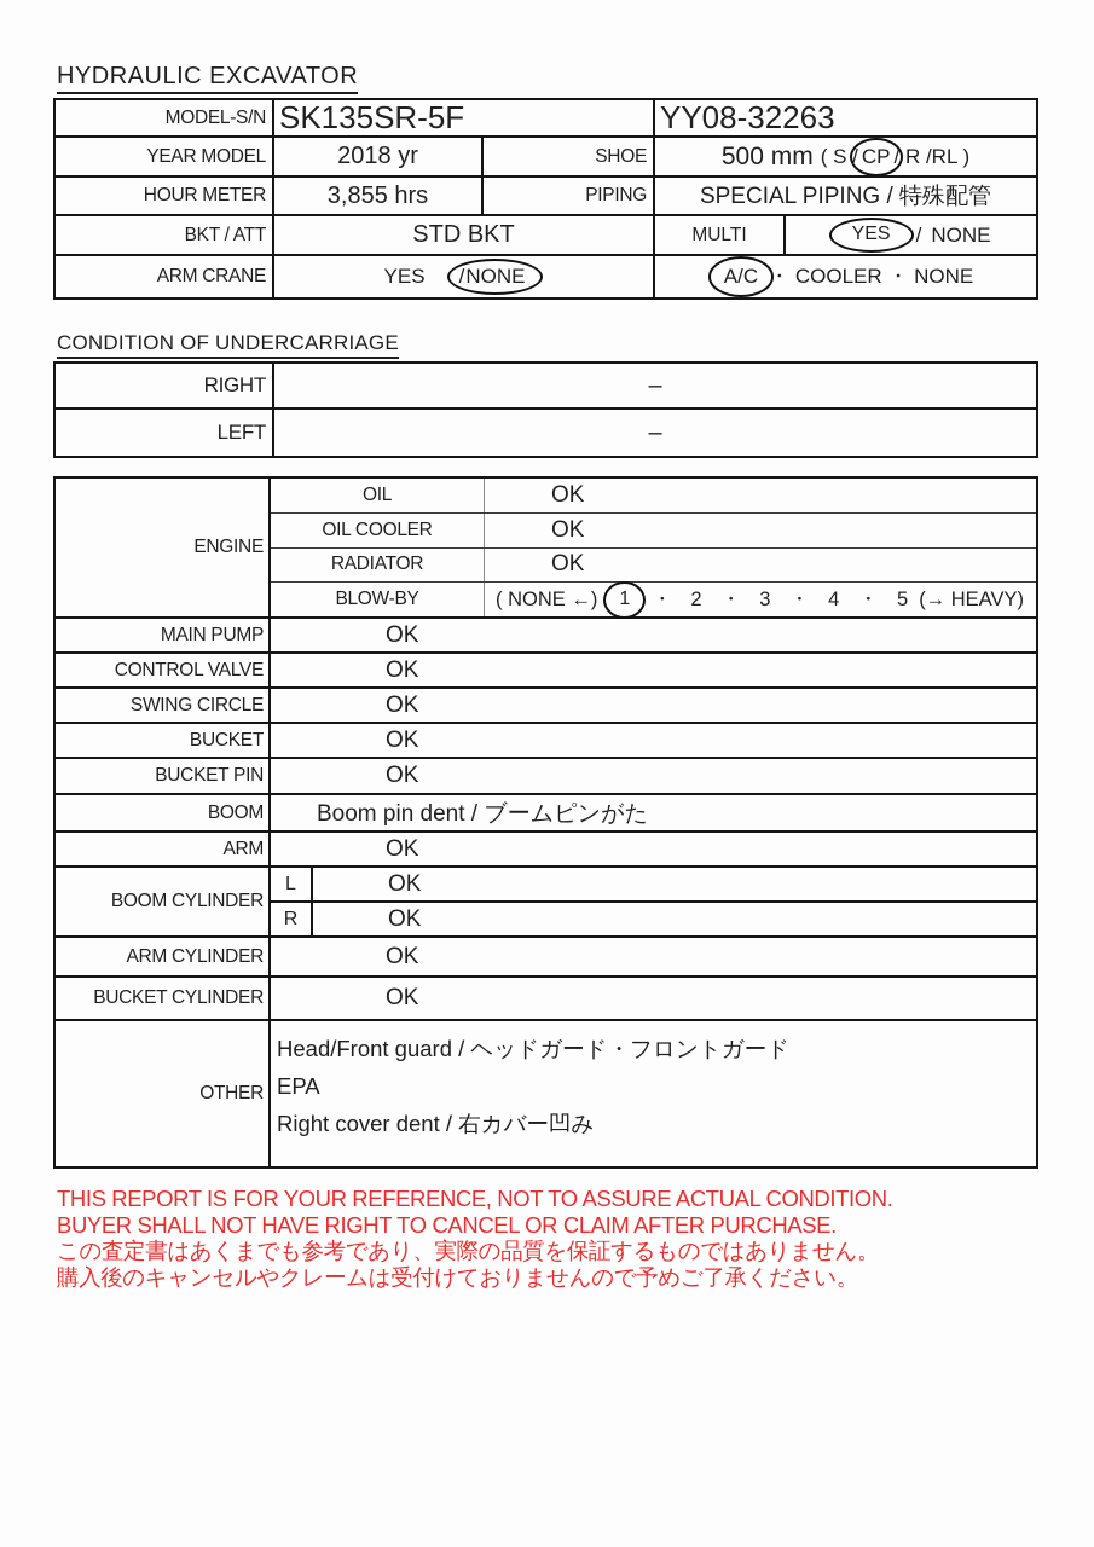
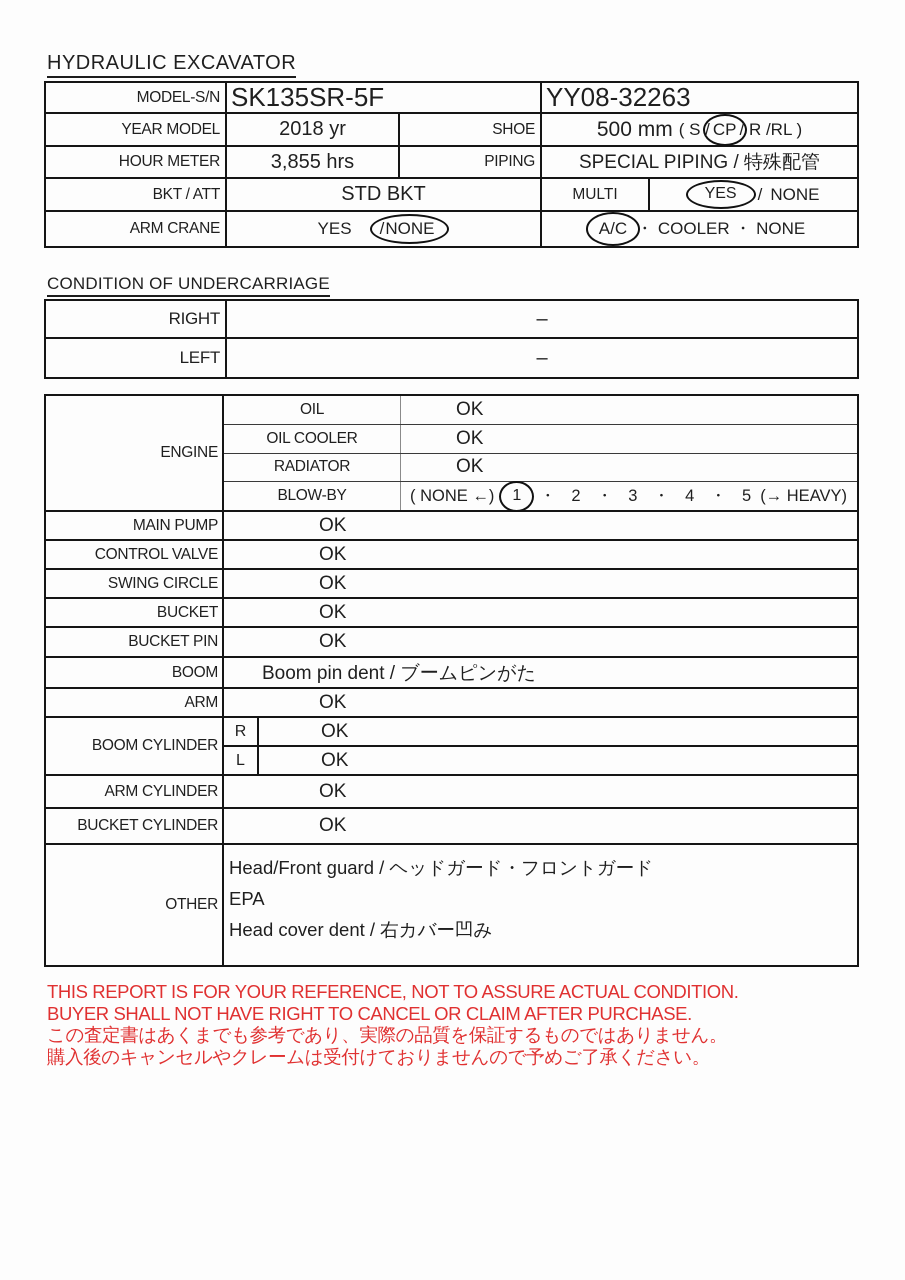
  HYDRAULIC EXCAVATOR
  MODEL-S/N
  SK135SR-5F
  YY08-32263
  YEAR MODEL
  2018 yr
  SHOE
  500 mm
  ( S /
  CP
  / R /RL )
  HOUR METER
  3,855 hrs
  PIPING
  SPECIAL PIPING / 特殊配管
  BKT / ATT
  STD BKT
  MULTI
  YES
  /
  NONE
  ARM CRANE
  YES
  /
  NONE
  A/C
  ・ COOLER ・ NONE
  CONDITION OF UNDERCARRIAGE
  RIGHT
  –
  LEFT
  –
  ENGINE
  OIL
  OK
  OIL COOLER
  OK
  RADIATOR
  OK
  BLOW-BY
  ( NONE ←)
  1
  ・ 2 ・ 3 ・ 4 ・ 5
  (→ HEAVY)
  MAIN PUMP
  OK
  CONTROL VALVE
  OK
  SWING CIRCLE
  OK
  BUCKET
  OK
  BUCKET PIN
  OK
  BOOM
  Boom pin dent / ブームピンがた
  ARM
  OK
  BOOM CYLINDER
- L
+ R
  OK
- R
+ L
  OK
  ARM CYLINDER
  OK
  BUCKET CYLINDER
  OK
  OTHER
  Head/Front guard / ヘッドガード・フロントガード
  EPA
- Right cover dent / 右カバー凹み
+ Head cover dent / 右カバー凹み
  THIS REPORT IS FOR YOUR REFERENCE, NOT TO ASSURE ACTUAL CONDITION.
  BUYER SHALL NOT HAVE RIGHT TO CANCEL OR CLAIM AFTER PURCHASE.
  この査定書はあくまでも参考であり、実際の品質を保証するものではありません。
  購入後のキャンセルやクレームは受付けておりませんので予めご了承ください。
